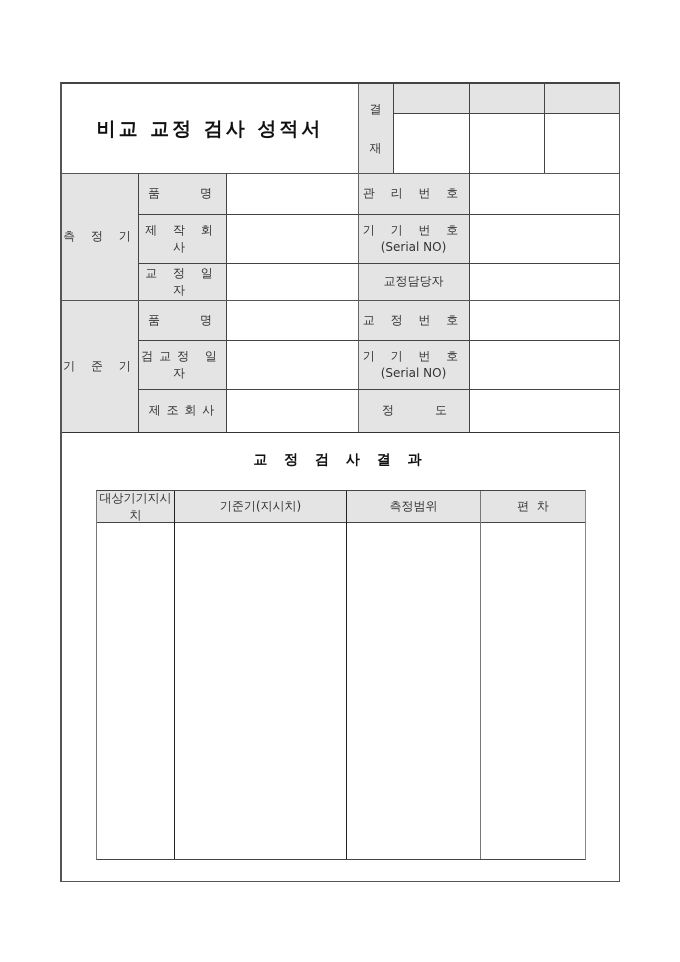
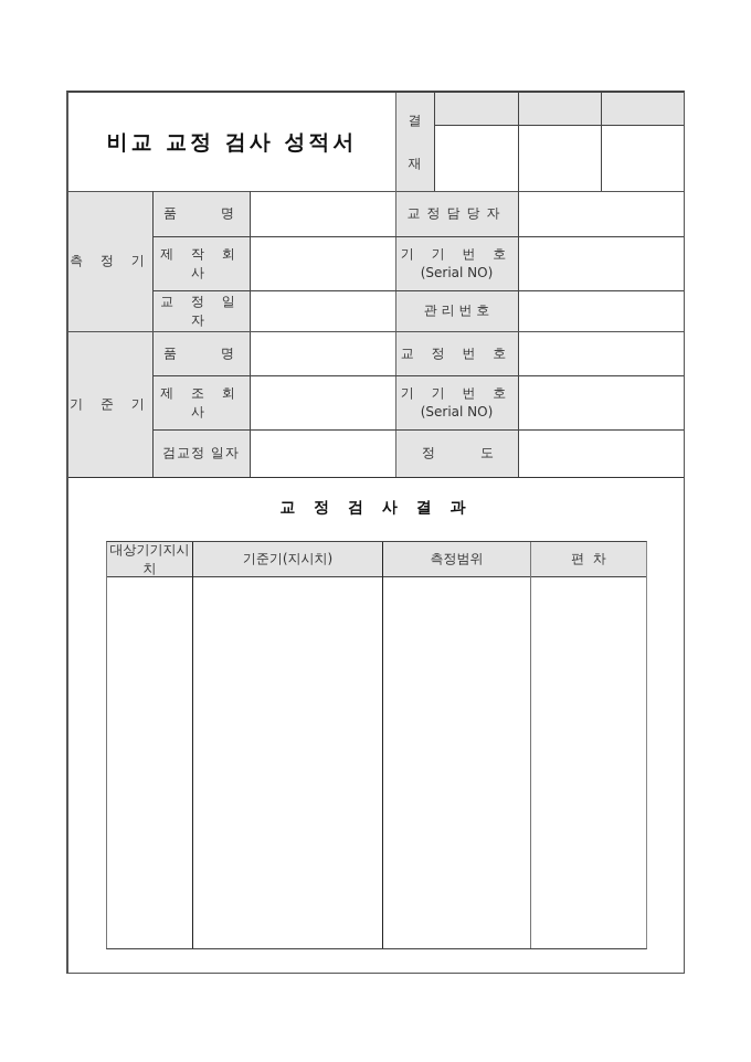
  비교 교정 검사 성적서
  결
  재
  측 정 기
  품
  명
- 관 리 번 호
+ 교정담당자
  제 작 회 사
  기 기 번 호
  (Serial NO)
  교 정 일 자
- 교정담당자
+ 관 리 번 호
  기 준 기
  품
  명
  교 정 번 호
- 검교정 일자
+ 제 조 회 사
  기 기 번 호
  (Serial NO)
- 제 조 회 사
+ 검교정 일자
  정
  도
  교 정 검 사 결 과
  대상기기지시치
  기준기(지시치)
  측정범위
  편 차
